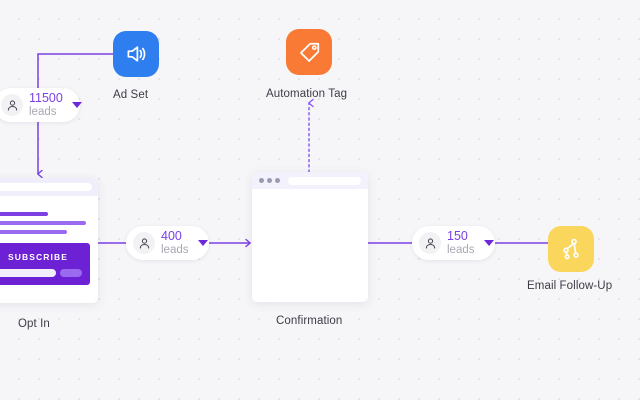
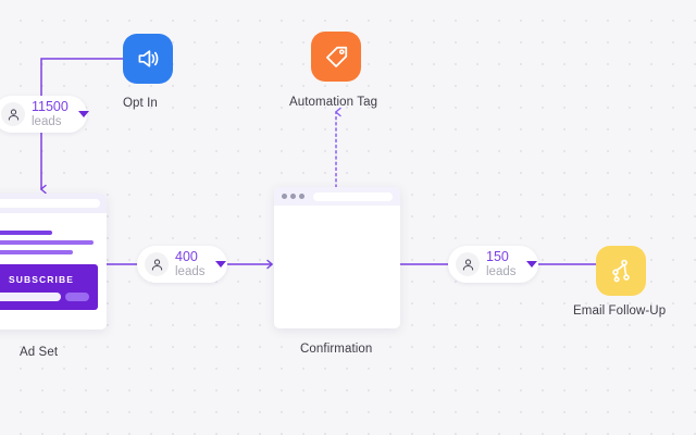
- Ad Set
+ Opt In
  Automation Tag
  SUBSCRIBE
- Opt In
+ Ad Set
  Confirmation
  Email Follow-Up
  11500
  leads
  400
  leads
  150
  leads
